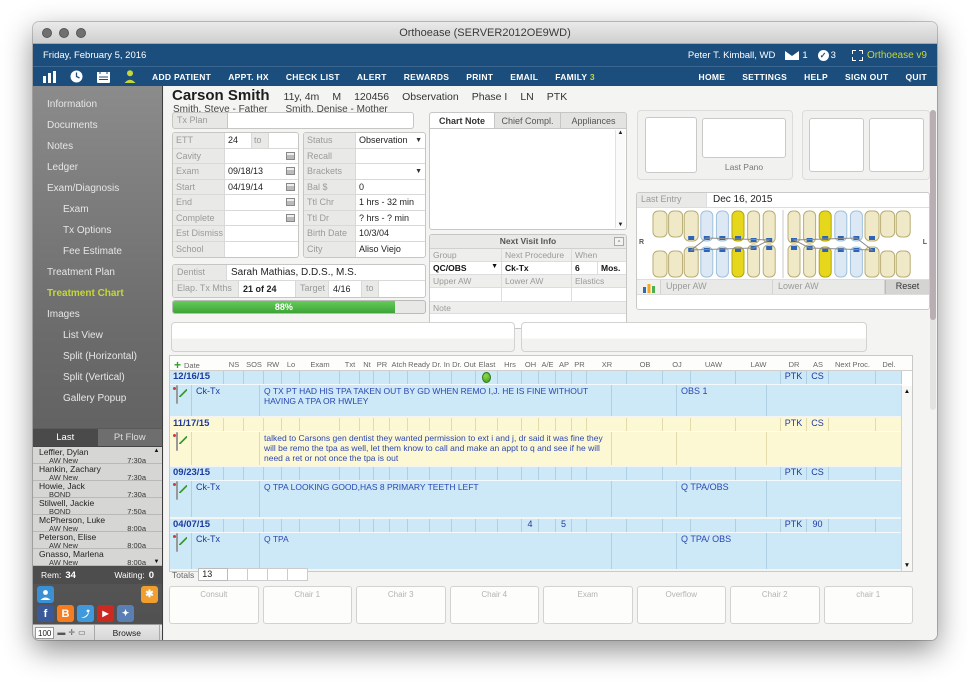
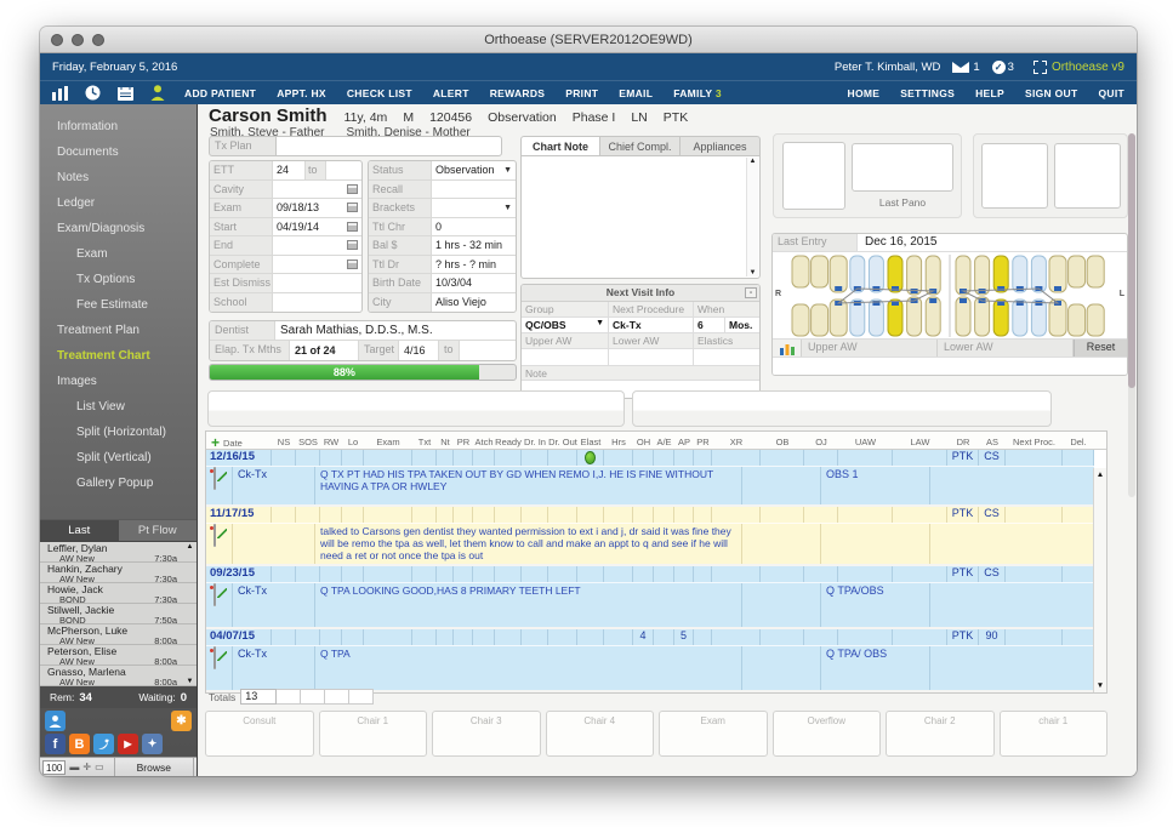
  Orthoease (SERVER2012OE9WD)
  Friday, February 5, 2016
  Peter T. Kimball, WD
  1
  ✓
  3
  Orthoease v9
  ADD PATIENT
  APPT. HX
  CHECK LIST
  ALERT
  REWARDS
  PRINT
  EMAIL
  FAMILY 3
  HOME
  SETTINGS
  HELP
  SIGN OUT
  QUIT
  Information
  Documents
  Notes
  Ledger
  Exam/Diagnosis
  Exam
  Tx Options
  Fee Estimate
  Treatment Plan
  Treatment Chart
  Images
  List View
  Split (Horizontal)
  Split (Vertical)
  Gallery Popup
  Last
  Pt Flow
  Leffler, Dylan
  AW New
  7:30a
  Hankin, Zachary
  AW New
  7:30a
  Howie, Jack
  BOND
  7:30a
  Stilwell, Jackie
  BOND
  7:50a
  McPherson, Luke
  AW New
  8:00a
  Peterson, Elise
  AW New
  8:00a
  Gnasso, Marlena
  AW New
  8:00a
  Rem:
  34
  Waiting:
  0
  ✱
  f
  B
  ▶
  ✦
  100
  ▬
  ✛
  ▭
  Browse
  Carson Smith 11y, 4m M 120456 Observation Phase I LN PTK
  Smith, Steve - Father Smith, Denise - Mother
  Tx Plan
  ETT
  24
  to
  Cavity
  Exam
  09/18/13
  Start
  04/19/14
  End
  Complete
  Est Dismiss
  School
  Status
  Observation
  Recall
  Brackets
- Bal $
+ Ttl Chr
  0
- Ttl Chr
+ Bal $
  1 hrs - 32 min
  Ttl Dr
  ? hrs - ? min
  Birth Date
  10/3/04
  City
  Aliso Viejo
  Dentist
  Sarah Mathias, D.D.S., M.S.
  Elap. Tx Mths
  21 of 24
  Target
  4/16
  to
  88%
  Chart Note
  Chief Compl.
  Appliances
  Next Visit Info
  Group
  Next Procedure
  When
  QC/OBS
  Ck-Tx
  6
  Mos.
  Upper AW
  Lower AW
  Elastics
  Note
  Last Pano
  Last Entry
  Dec 16, 2015
  Upper AW
  Lower AW
  Reset
  +
  Date
  NS
  SOS
  RW
  Lo
  Exam
  Txt
  Nt
  PR
  Atch
  Ready
  Dr. In
  Dr. Out
  Elast
  Hrs
  OH
  A/E
  AP
  PR
  XR
  OB
  OJ
  UAW
  LAW
  DR
  AS
  Next Proc.
  Del.
  12/16/15
  PTK
  CS
  Ck-Tx
  Q TX PT HAD HIS TPA TAKEN OUT BY GD WHEN REMO I,J. HE IS FINE WITHOUT HAVING A TPA OR HWLEY
  OBS 1
  11/17/15
  PTK
  CS
  talked to Carsons gen dentist they wanted permission to ext i and j, dr said it was fine they will be remo the tpa as well, let them know to call and make an appt to q and see if he will need a ret or not once the tpa is out
  09/23/15
  PTK
  CS
  Ck-Tx
  Q TPA LOOKING GOOD,HAS 8 PRIMARY TEETH LEFT
  Q TPA/OBS
  04/07/15
  4
  5
  PTK
  90
  Ck-Tx
  Q TPA
  Q TPA/ OBS
  Totals
  13
  Consult
  Chair 1
  Chair 3
  Chair 4
  Exam
  Overflow
  Chair 2
  chair 1
